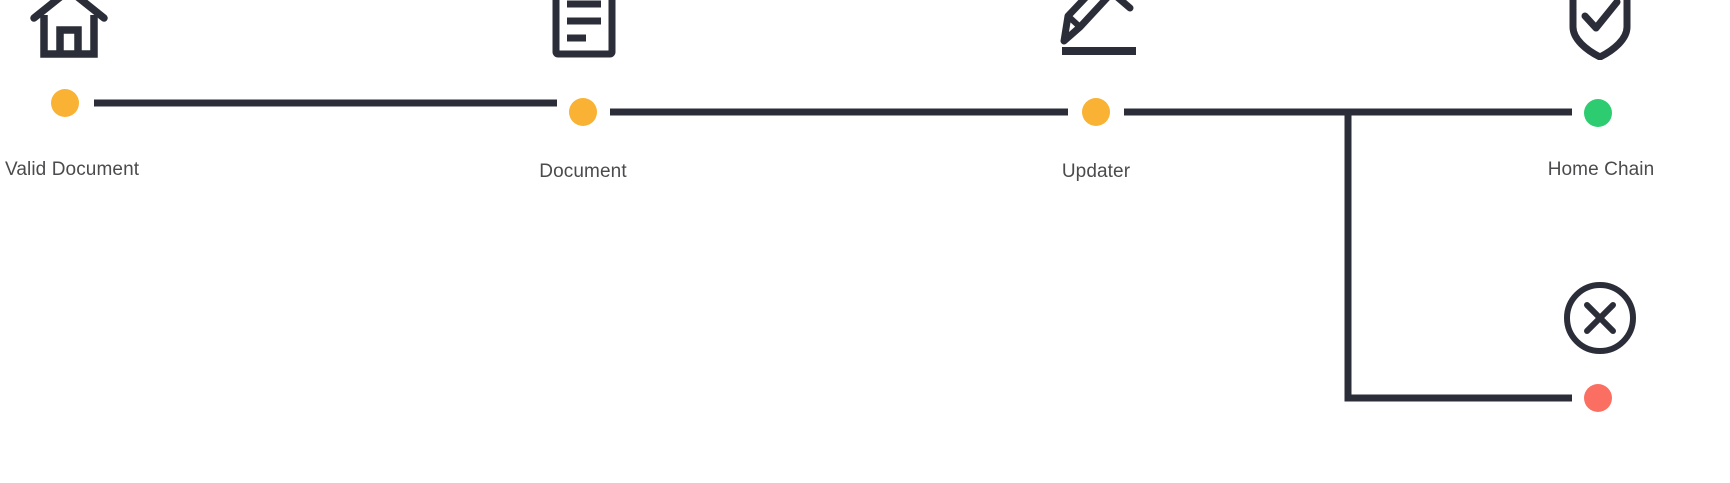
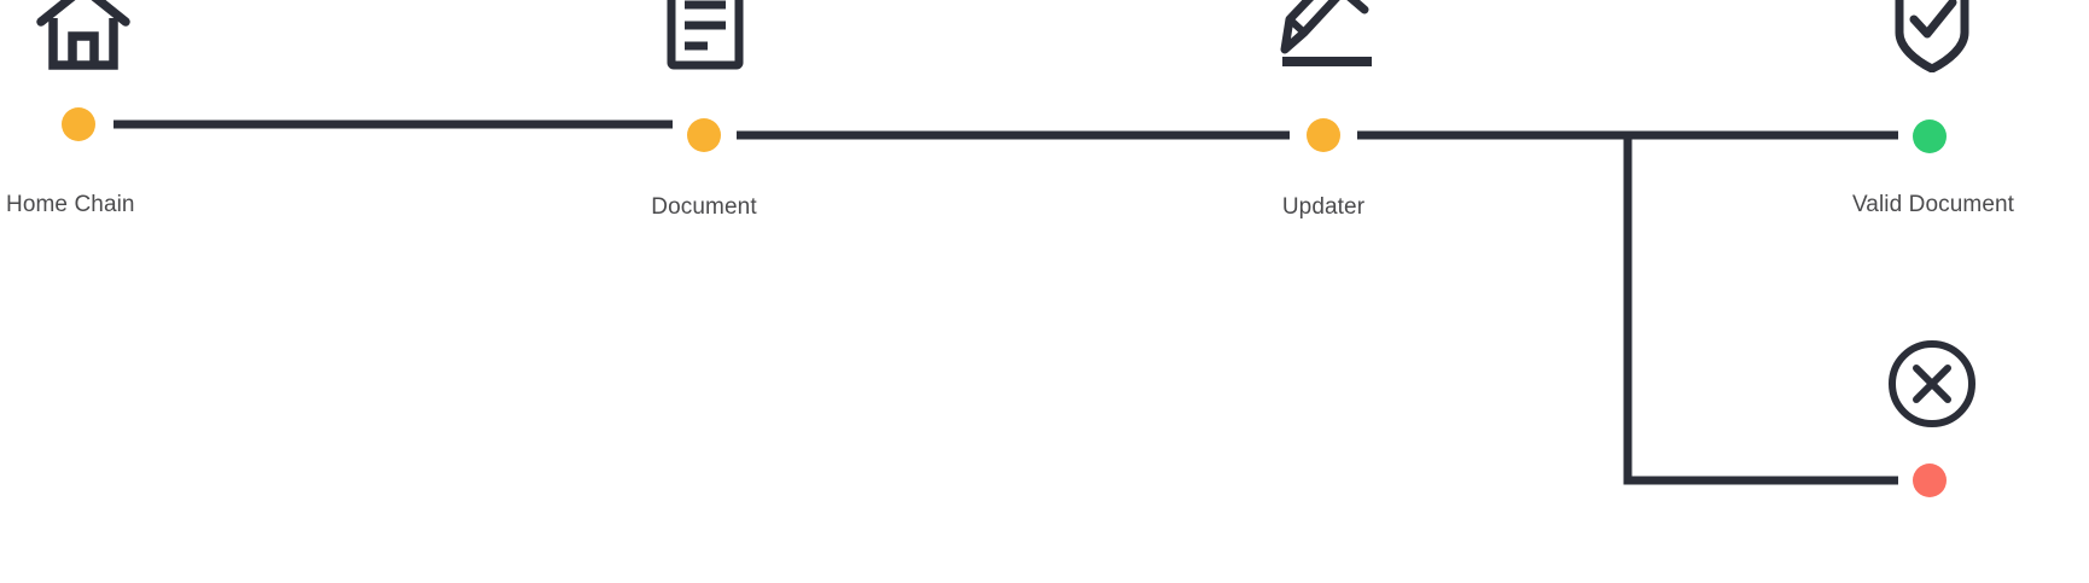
- Valid Document
+ Home Chain
  Document
  Updater
- Home Chain
+ Valid Document
